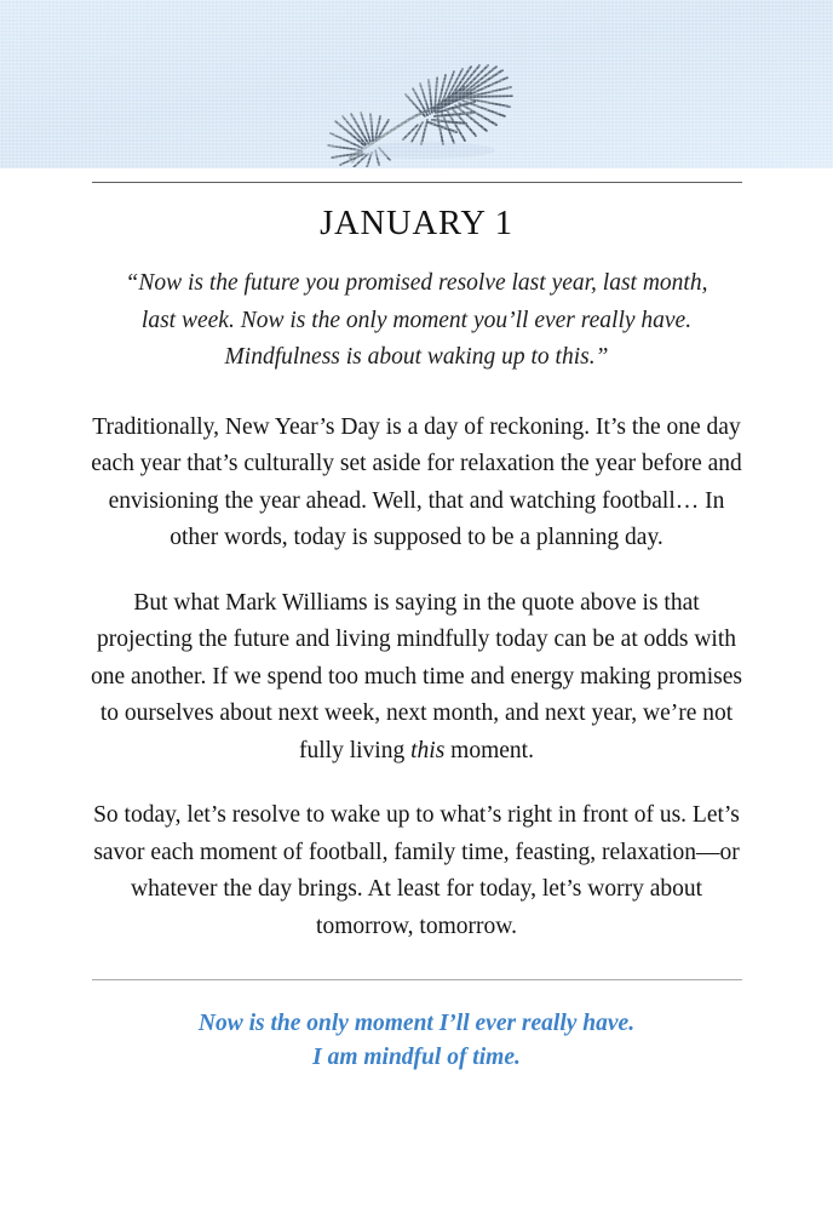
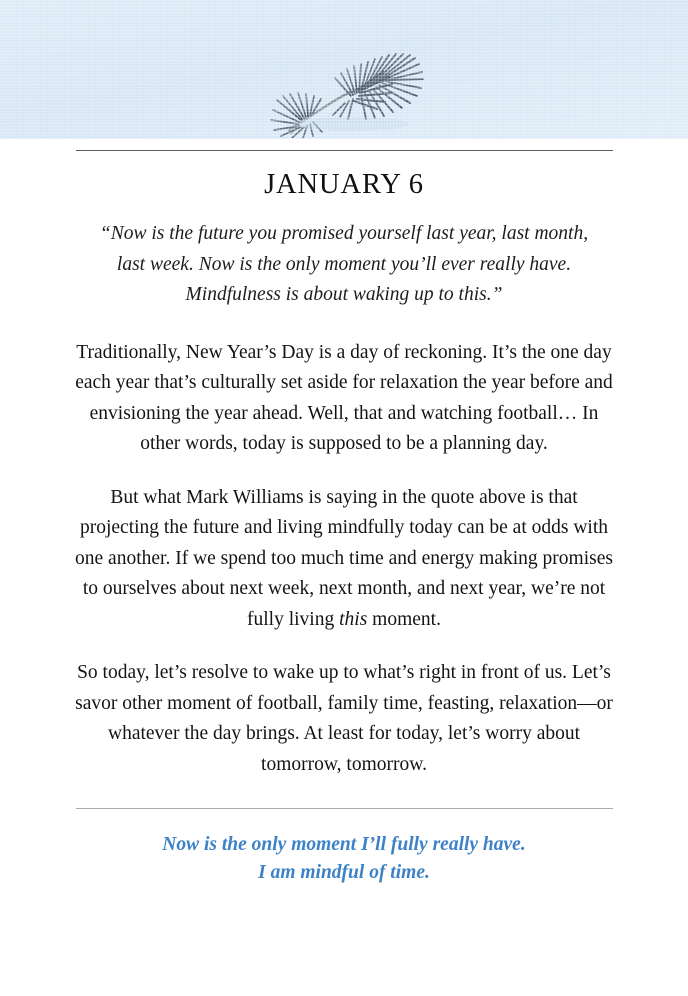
- JANUARY 1
+ JANUARY 6
- “Now is the future you promised resolve last year, last month, last week. Now is the only moment you’ll ever really have. Mindfulness is about waking up to this.”
+ “Now is the future you promised yourself last year, last month, last week. Now is the only moment you’ll ever really have. Mindfulness is about waking up to this.”
  Traditionally, New Year’s Day is a day of reckoning. It’s the one day each year that’s culturally set aside for relaxation the year before and envisioning the year ahead. Well, that and watching football… In other words, today is supposed to be a planning day.
  But what Mark Williams is saying in the quote above is that projecting the future and living mindfully today can be at odds with one another. If we spend too much time and energy making promises to ourselves about next week, next month, and next year, we’re not fully living this moment.
- So today, let’s resolve to wake up to what’s right in front of us. Let’s savor each moment of football, family time, feasting, relaxation—or whatever the day brings. At least for today, let’s worry about tomorrow, tomorrow.
+ So today, let’s resolve to wake up to what’s right in front of us. Let’s savor other moment of football, family time, feasting, relaxation—or whatever the day brings. At least for today, let’s worry about tomorrow, tomorrow.
- Now is the only moment I’ll ever really have.
+ Now is the only moment I’ll fully really have.
  I am mindful of time.
